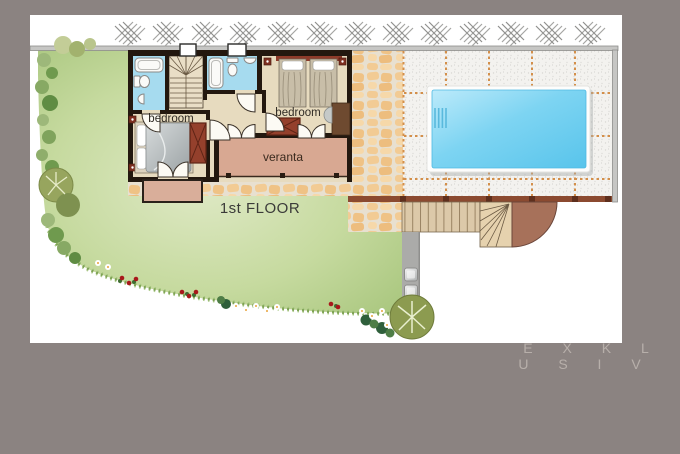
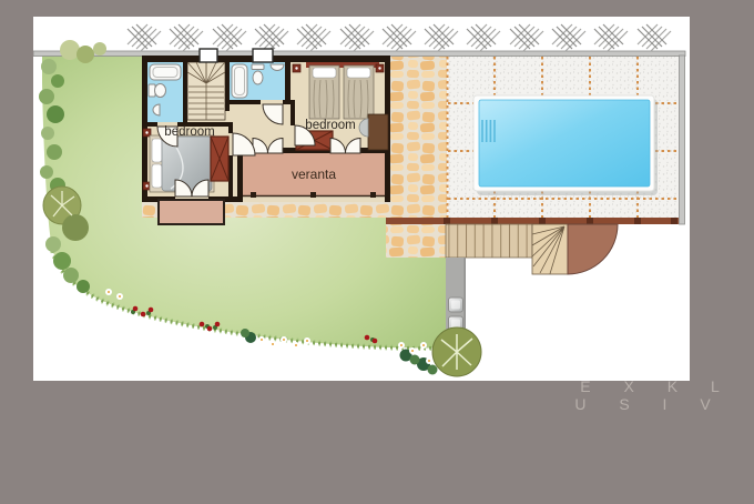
  bedroom
  bedroom
  veranta
- 1st FLOOR
  E X K L U S I V
